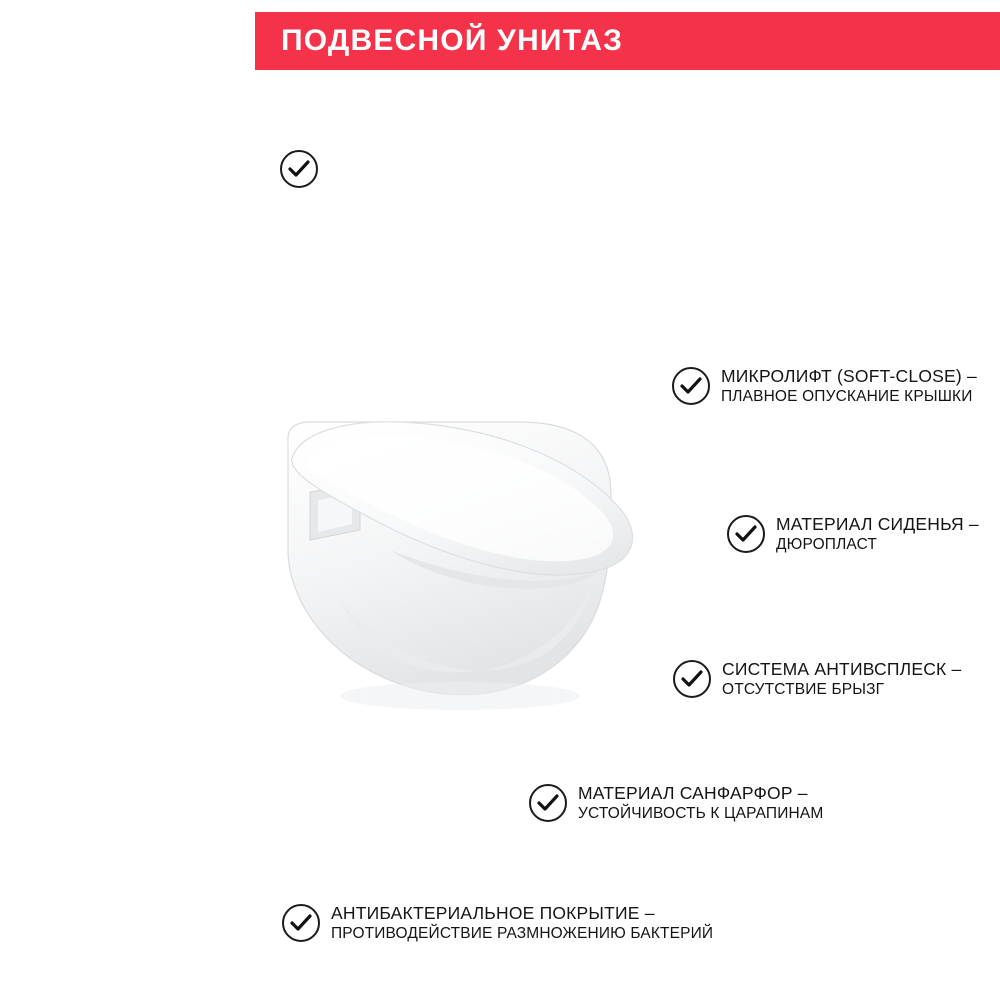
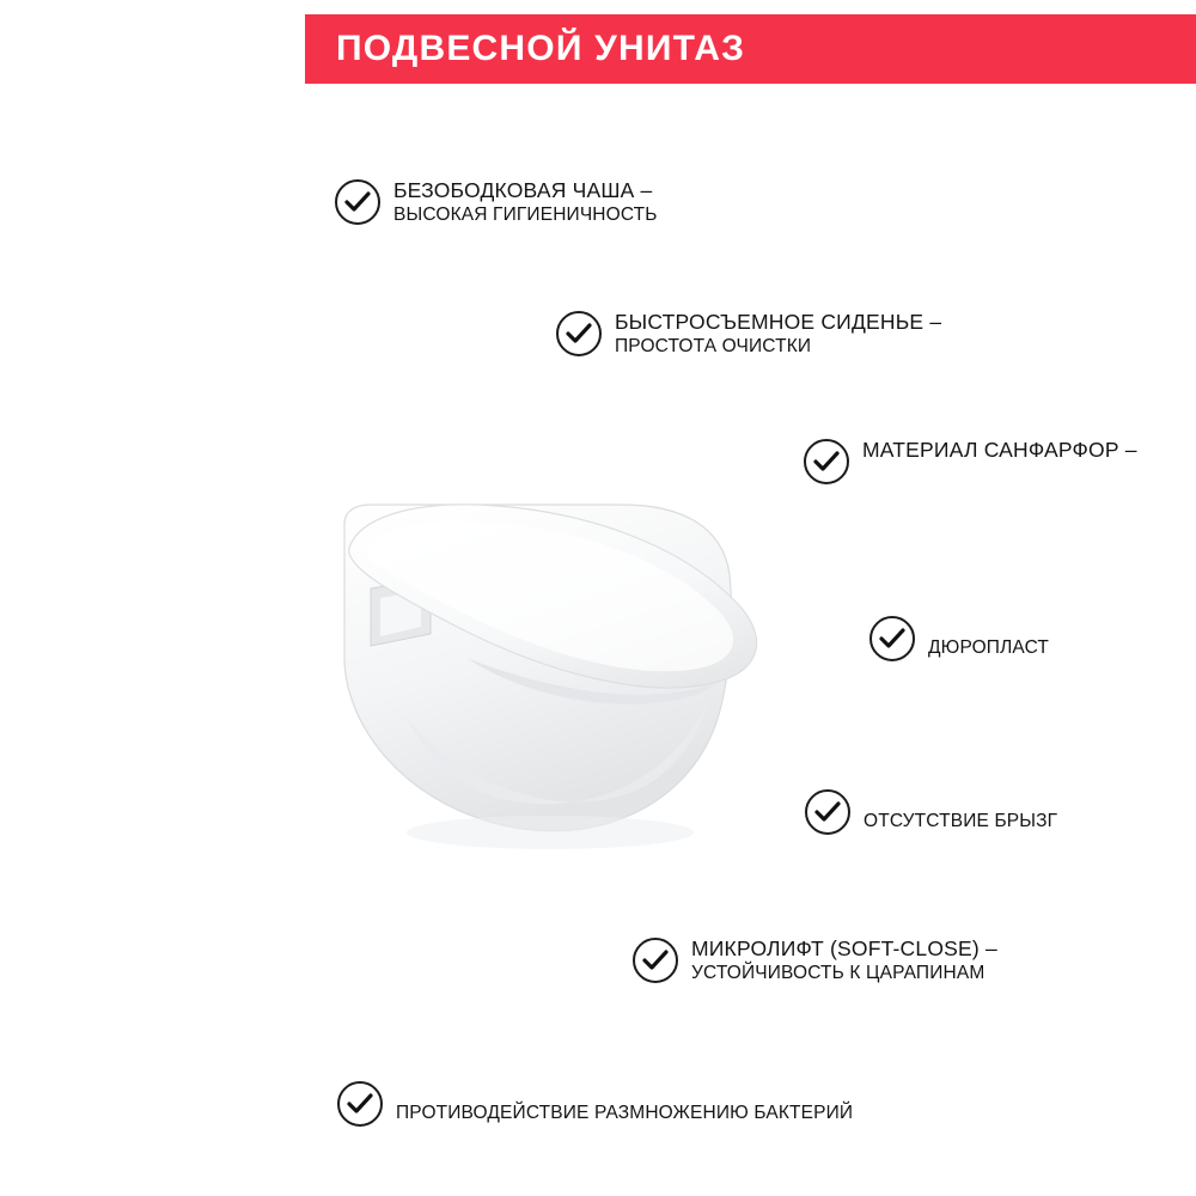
  ПОДВЕСНОЙ УНИТАЗ
+ БЕЗОБОДКОВАЯ ЧАША –
+ ВЫСОКАЯ ГИГИЕНИЧНОСТЬ
+ БЫСТРОСЪЕМНОЕ СИДЕНЬЕ –
+ ПРОСТОТА ОЧИСТКИ
- МИКРОЛИФТ (SOFT-CLOSE) –
+ МАТЕРИАЛ САНФАРФОР –
- ПЛАВНОЕ ОПУСКАНИЕ КРЫШКИ
- МАТЕРИАЛ СИДЕНЬЯ –
  ДЮРОПЛАСТ
- СИСТЕМА АНТИВСПЛЕСК –
  ОТСУТСТВИЕ БРЫЗГ
- МАТЕРИАЛ САНФАРФОР –
+ МИКРОЛИФТ (SOFT-CLOSE) –
  УСТОЙЧИВОСТЬ К ЦАРАПИНАМ
- АНТИБАКТЕРИАЛЬНОЕ ПОКРЫТИЕ –
  ПРОТИВОДЕЙСТВИЕ РАЗМНОЖЕНИЮ БАКТЕРИЙ
